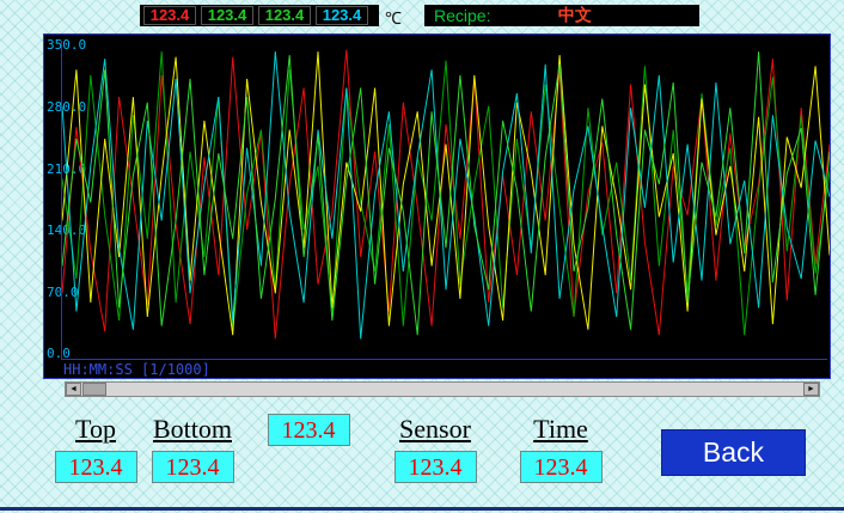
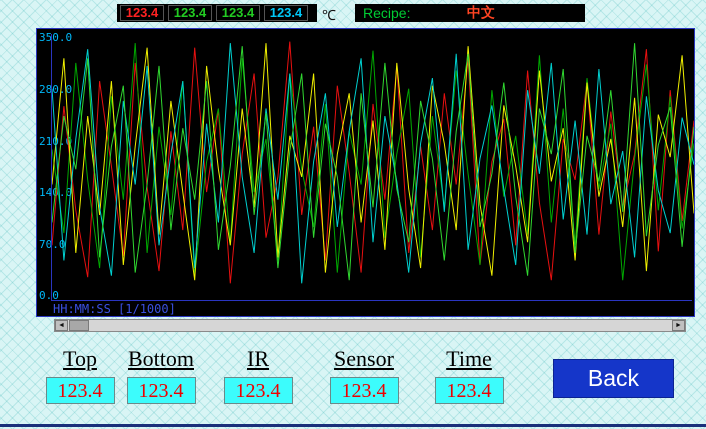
  123.4
  123.4
  123.4
  123.4
  ℃
  Recipe:
  中文
  350.0
  280.0
  14.0
  70.0
  0.0
  HH:MM:SS [1/1000]
  Top
  123.4
  Bottom
  123.4
+ IR
  123.4
  Sensor
  123.4
  Time
  123.4
  Back
